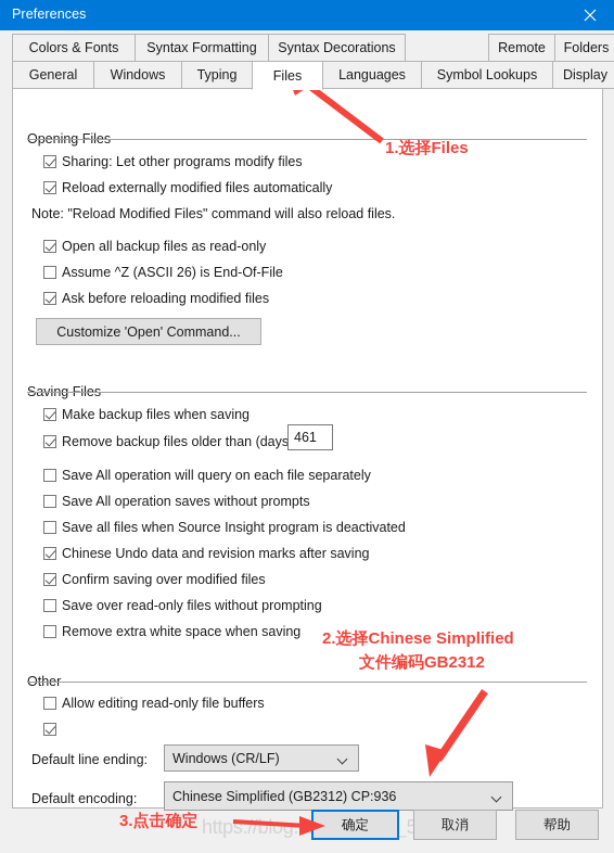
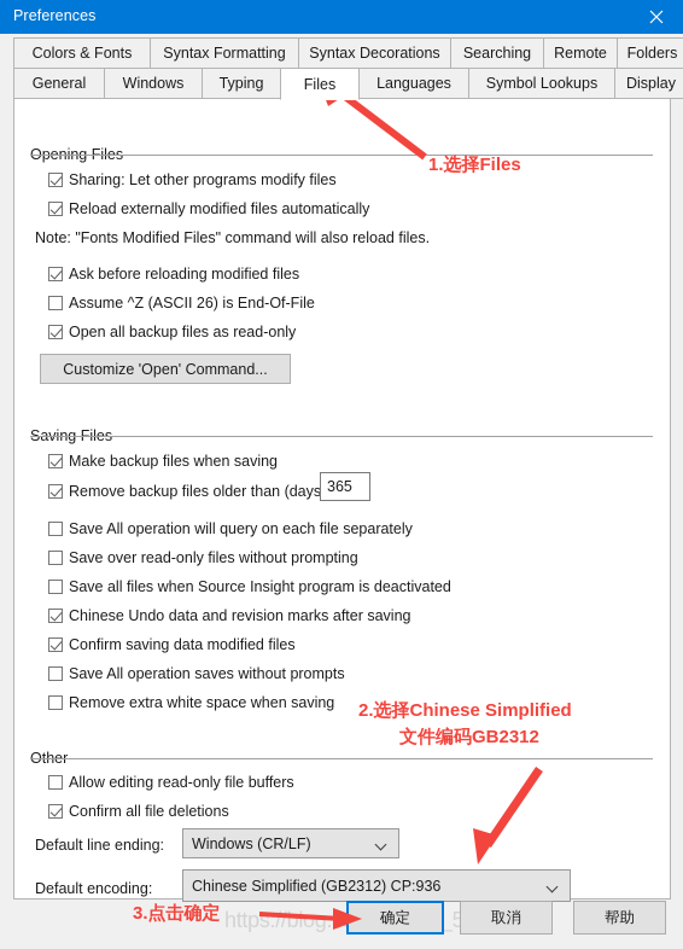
  Preferences
  Colors & Fonts
  Syntax Formatting
  Syntax Decorations
+ Searching
  Remote
  Folders
  General
  Windows
  Typing
  Files
  Languages
  Symbol Lookups
  Display
  Sharing: Let other programs modify files
  Reload externally modified files automatically
- Note: "Reload Modified Files" command will also reload files.
+ Note: "Fonts Modified Files" command will also reload files.
- Open all backup files as read-only
+ Ask before reloading modified files
  Assume ^Z (ASCII 26) is End-Of-File
- Ask before reloading modified files
+ Open all backup files as read-only
  Customize 'Open' Command...
  Make backup files when saving
  Remove backup files older than (days
- 461
+ 365
  Save All operation will query on each file separately
- Save All operation saves without prompts
+ Save over read-only files without prompting
  Save all files when Source Insight program is deactivated
  Chinese Undo data and revision marks after saving
- Confirm saving over modified files
+ Confirm saving data modified files
- Save over read-only files without prompting
+ Save All operation saves without prompts
  Remove extra white space when saving
  Allow editing read-only file buffers
+ Confirm all file deletions
  Default line ending:
  Windows (CR/LF)
  Default encoding:
  Chinese Simplified (GB2312) CP:936
  确定
  取消
  帮助
  1.选择Files
  2.选择Chinese Simplified
  文件编码GB2312
  3.点击确定
